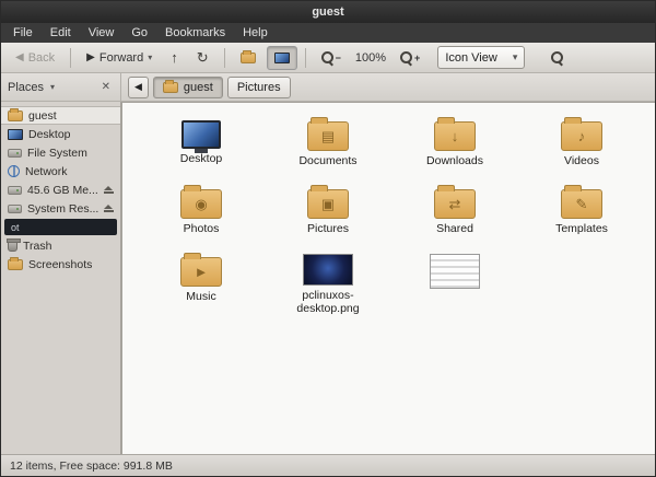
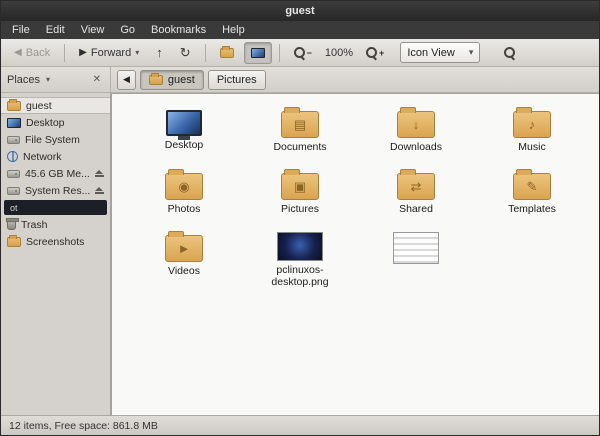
  guest
  File
  Edit
  View
  Go
  Bookmarks
  Help
  ◀
  Back
  ▶
  Forward
  ▾
  ↑
  ↻
  −
  100%
  +
  Icon View
  ▾
  Places
  ▾
  ✕
  ◀
  guest
  Pictures
  guest
  Desktop
  File System
  Network
  45.6 GB Me...
  System Res...
  ot
  Trash
  Screenshots
  Desktop
  ▤
  Documents
  ↓
  Downloads
  ♪
- Videos
+ Music
  ◉
  Photos
  ▣
  Pictures
  ⇄
  Shared
  ✎
  Templates
  ►
- Music
+ Videos
  pclinuxos-desktop.png
- 12 items, Free space: 991.8 MB
+ 12 items, Free space: 861.8 MB
